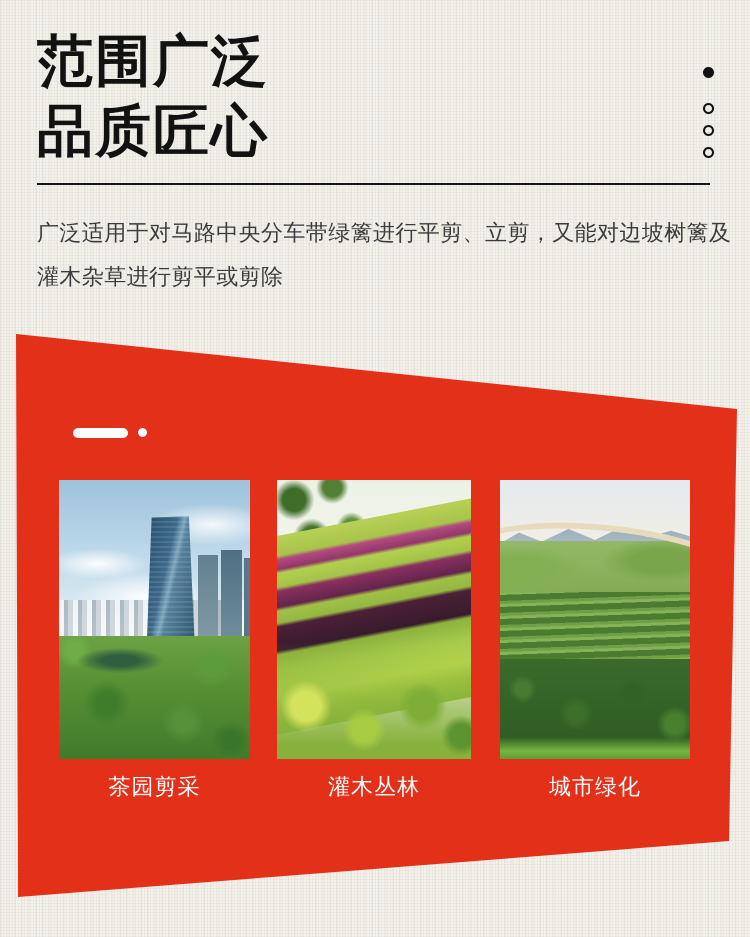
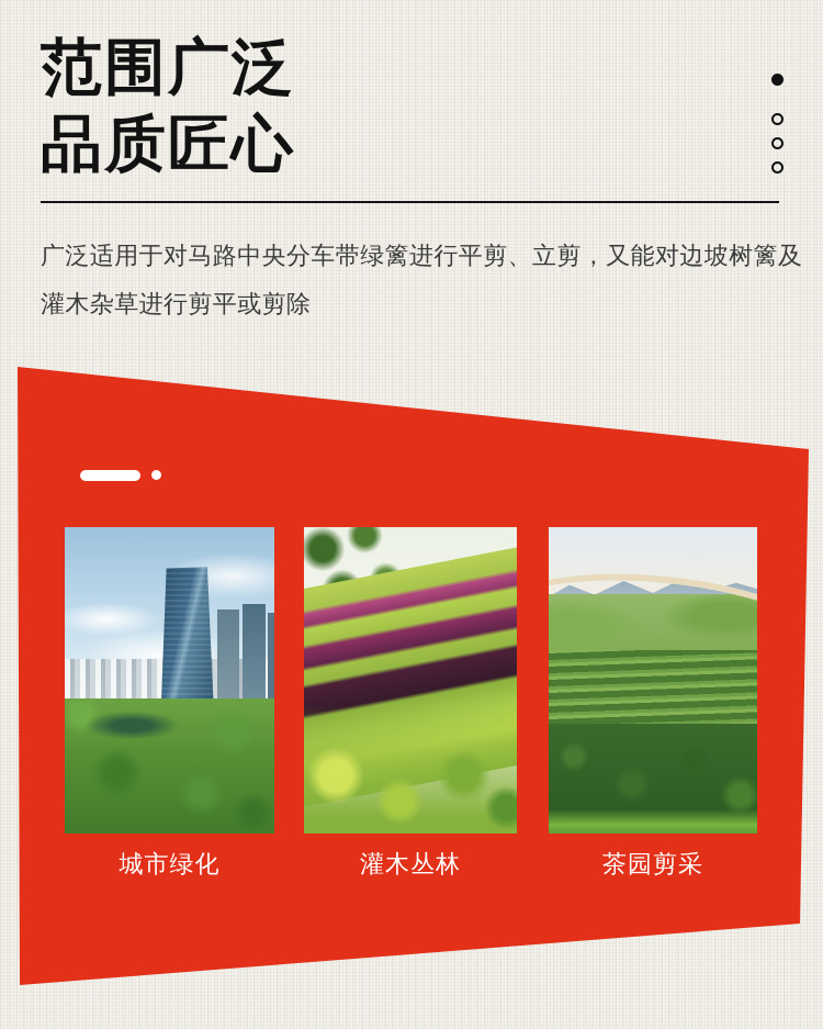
  范围广泛
  品质匠心
  广泛适用于对马路中央分车带绿篱进行平剪、立剪，又能对边坡树篱及灌木杂草进行剪平或剪除
- 茶园剪采
+ 城市绿化
  灌木丛林
- 城市绿化
+ 茶园剪采
